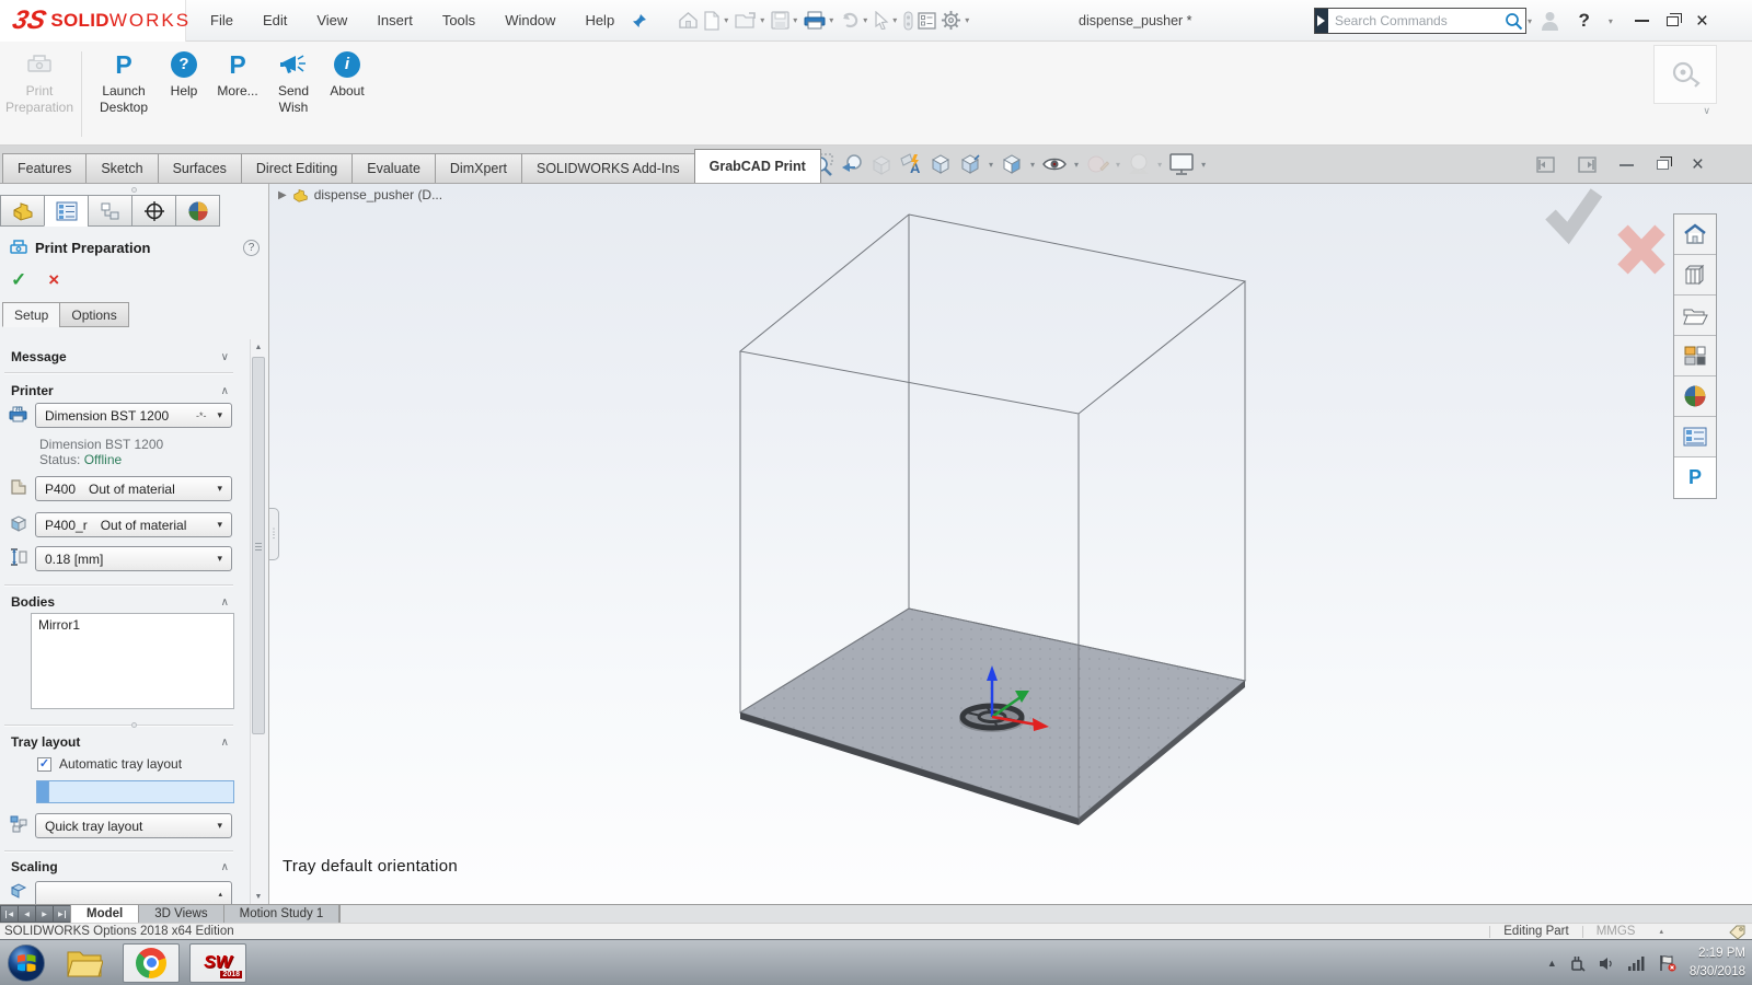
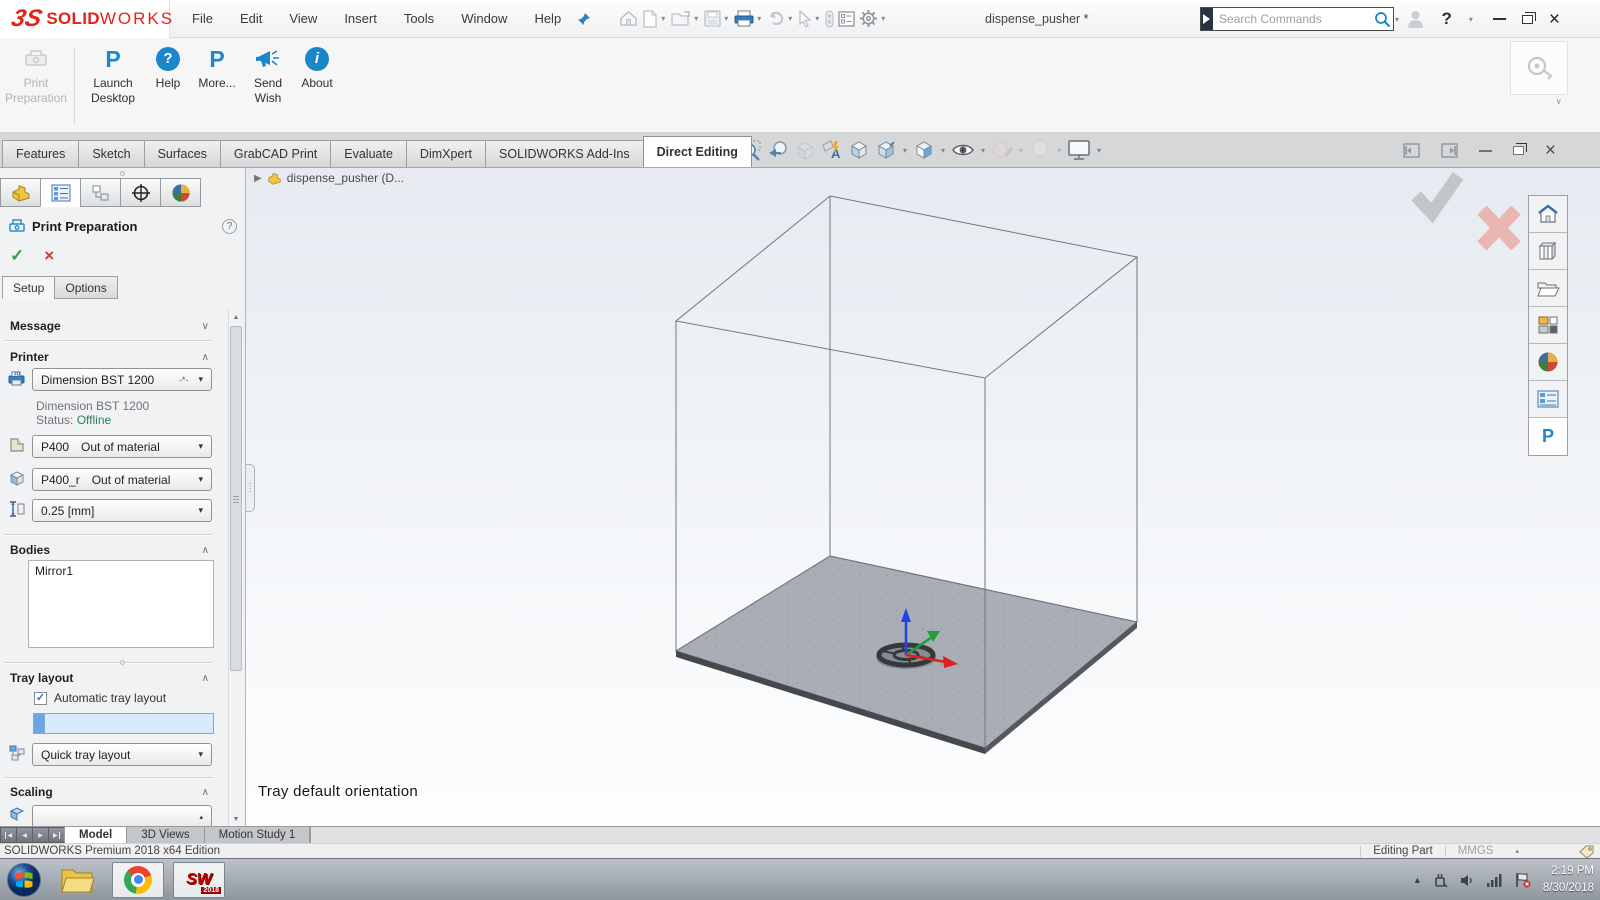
  SOLID
  WORKS
  File
  Edit
  View
  Insert
  Tools
  Window
  Help
  ▾
  ▾
  ▾
  ▾
  ▾
  ▾
  ▾
  dispense_pusher *
  Search Commands
  ▾
  ?
  ▾
  ×
  Print Preparation
  P
  Launch Desktop
  ?
  Help
  P
  More...
  Send Wish
  i
  About
  ∨
  Features
  Sketch
  Surfaces
- Direct Editing
+ GrabCAD Print
  Evaluate
  DimXpert
  SOLIDWORKS Add-Ins
- GrabCAD Print
+ Direct Editing
  A
  ▾
  ▾
  ▾
  ▾
  ▾
  ▾
  ×
  Print Preparation
  ?
  ✓
  ×
  Setup
  Options
  Message
  ∨
  Printer
  ∧
  Dimension BST 1200
  -*-
  ▾
  Dimension BST 1200
  Status: Offline
  P400
  Out of material
  ▾
  P400_r
  Out of material
  ▾
- 0.18 [mm]
+ 0.25 [mm]
  ▾
  Bodies
  ∧
  Mirror1
  Tray layout
  ∧
  ✓
  Automatic tray layout
  Quick tray layout
  ▾
  Scaling
  ∧
  ▶
  dispense_pusher (D...
  Tray default orientation
  ⁚
  P
  Model
  3D Views
  Motion Study 1
- SOLIDWORKS Options 2018 x64 Edition
+ SOLIDWORKS Premium 2018 x64 Edition
  Editing Part
  MMGS
  SW
  ▲
  2:19 PM
  8/30/2018
